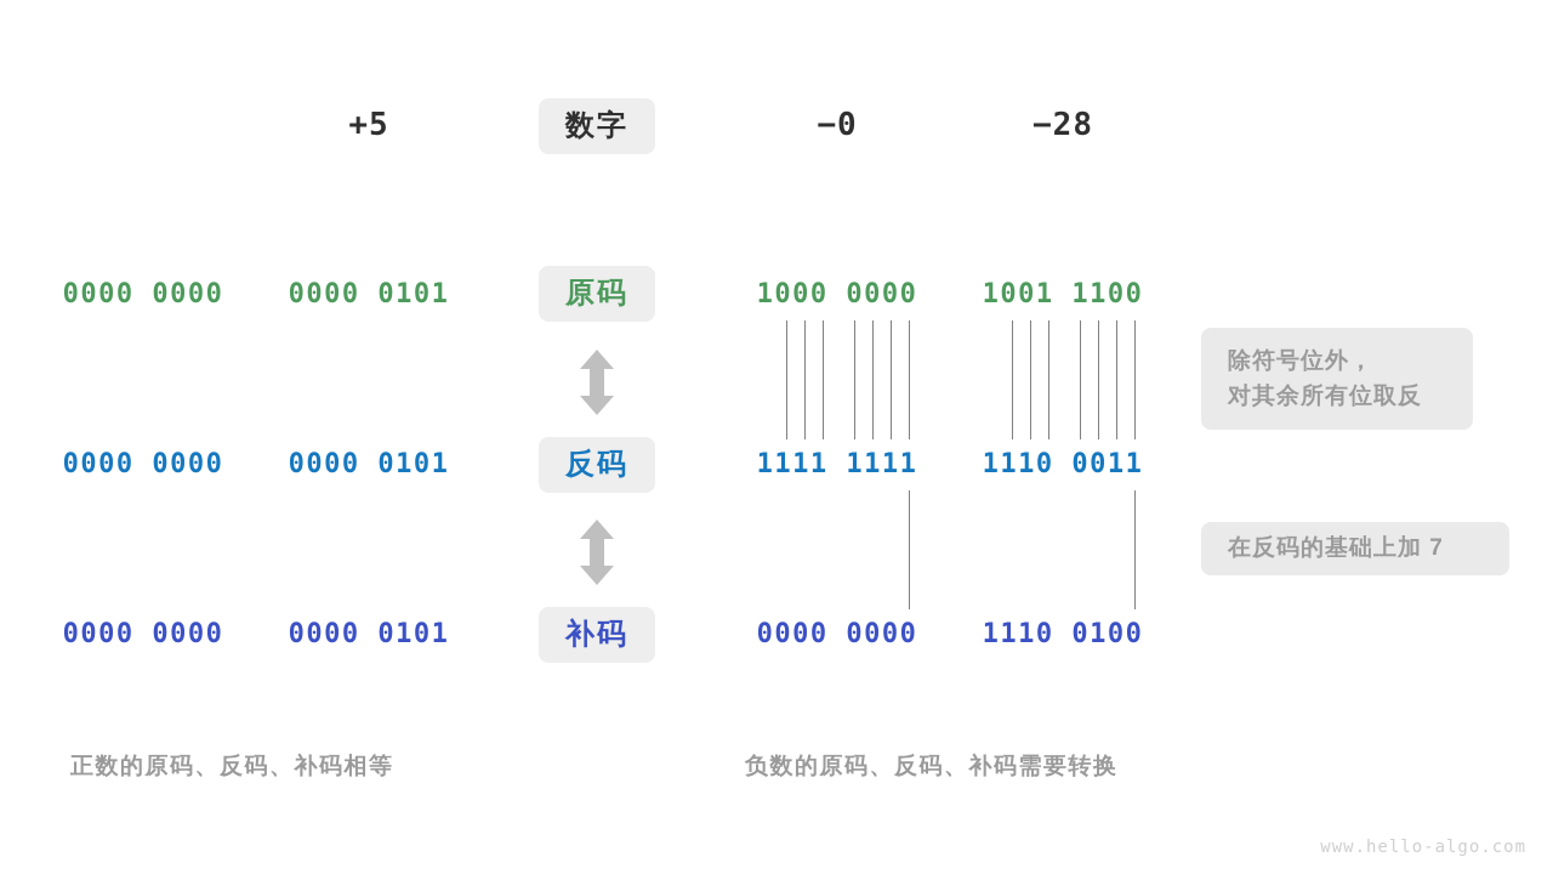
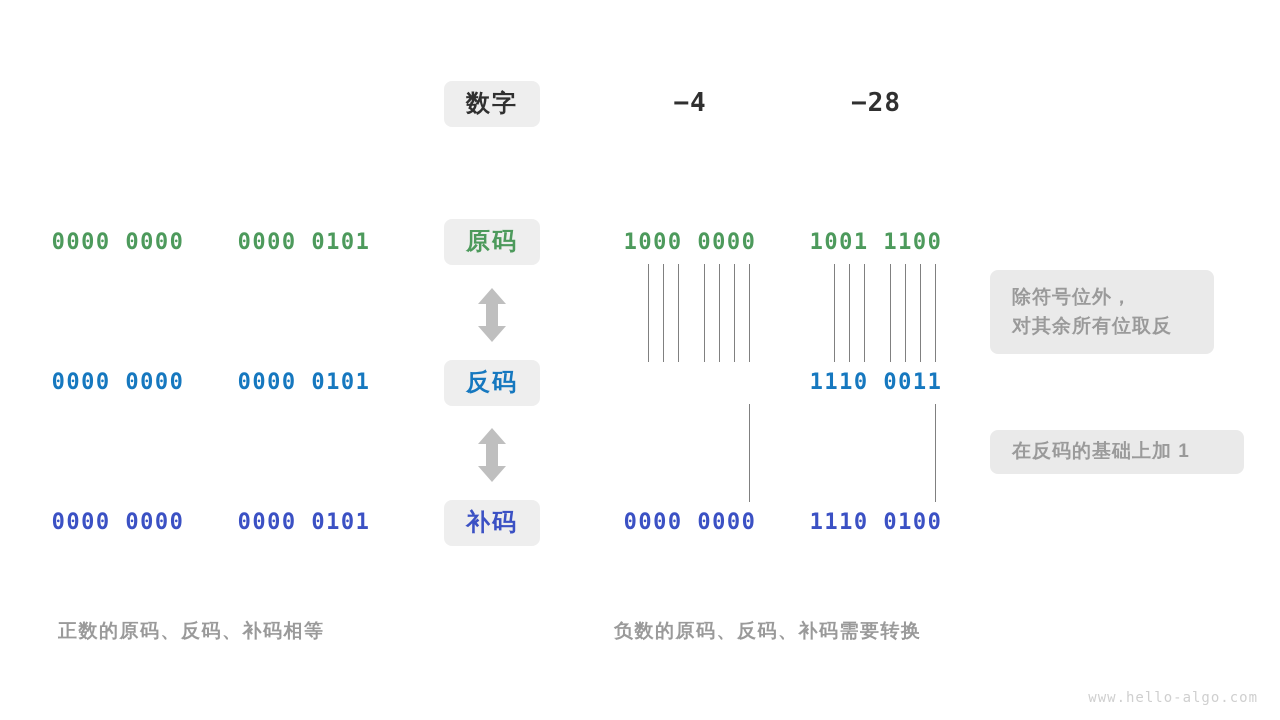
- +5
  数字
- −0
+ −4
  −28
  0000 0000
  0000 0101
  原码
  1000 0000
  1001 1100
  0000 0000
  0000 0101
  反码
- 1111 1111
  1110 0011
  0000 0000
  0000 0101
  补码
  0000 0000
  1110 0100
  除符号位外，
  对其余所有位取反
- 在反码的基础上加 7
+ 在反码的基础上加 1
  正数的原码、反码、补码相等
  负数的原码、反码、补码需要转换
  www.hello-algo.com
